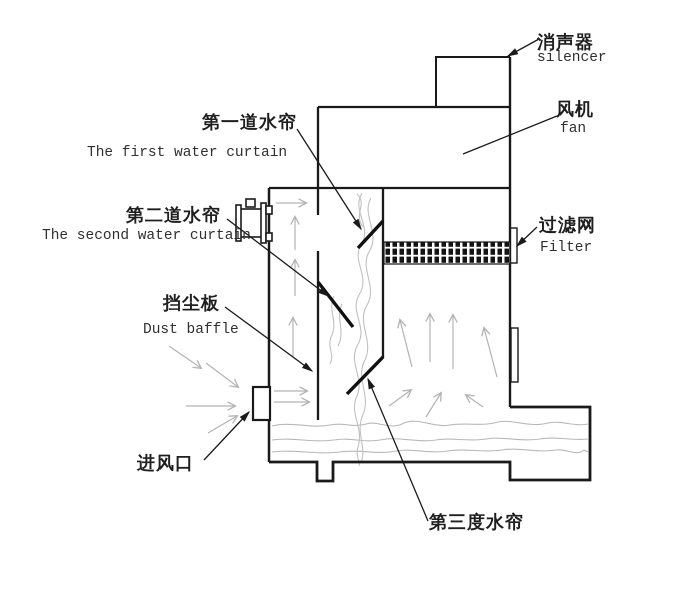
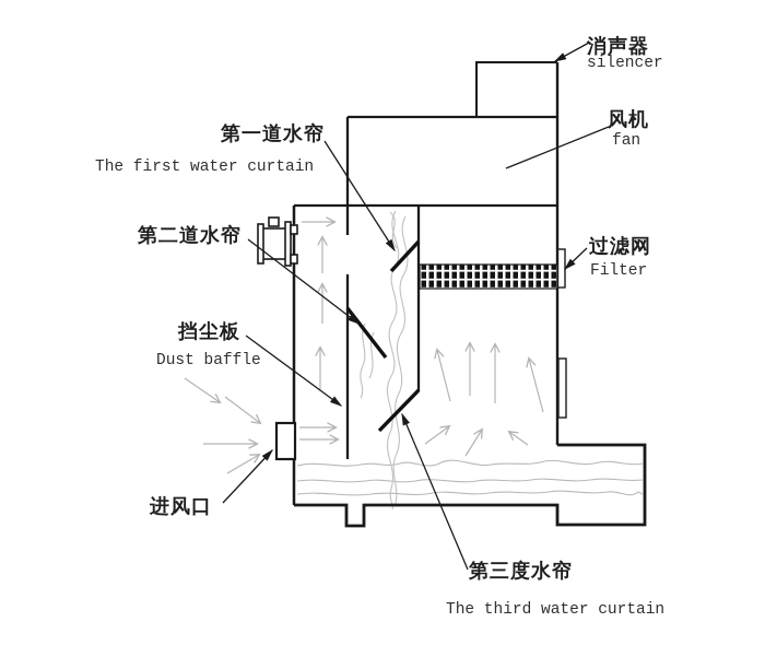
  消声器
  silencer
  风机
  fan
  第一道水帘
  The first water curtain
  第二道水帘
- The second water curtain
  挡尘板
  Dust baffle
  进风口
  过滤网
  Filter
  第三度水帘
+ The third water curtain
